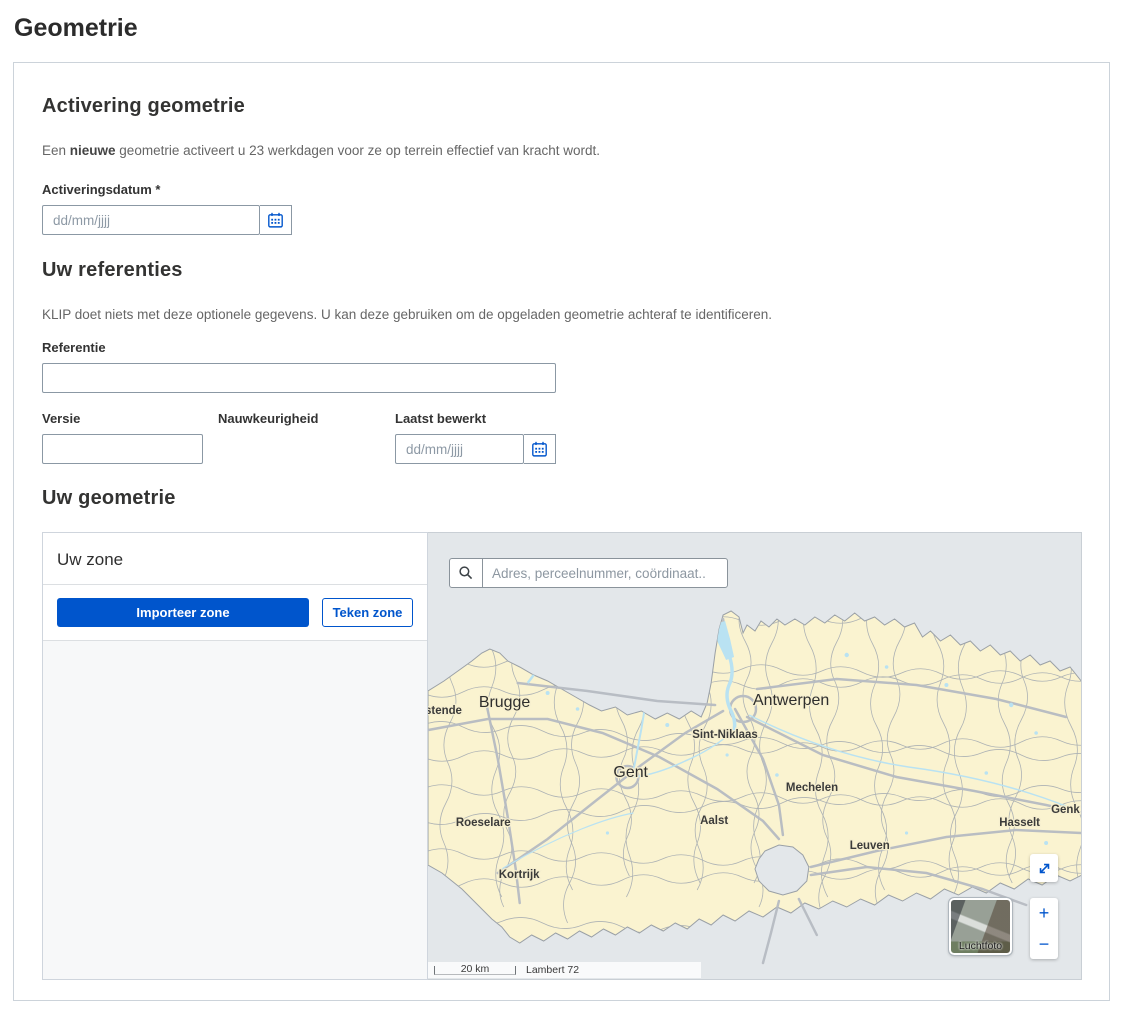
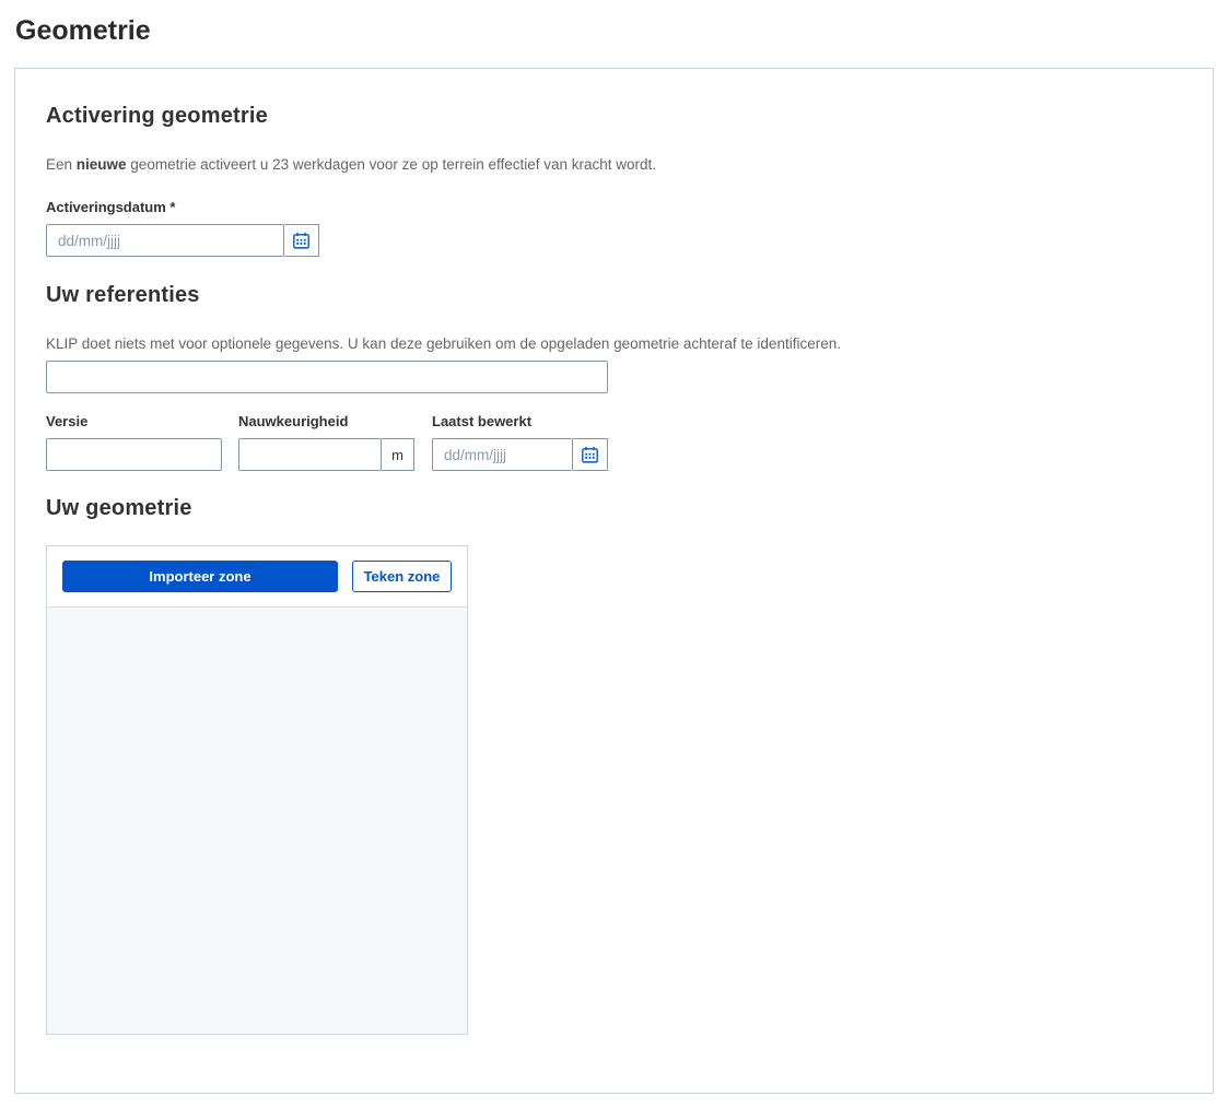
  Geometrie
  Activering geometrie
  Een nieuwe geometrie activeert u 23 werkdagen voor ze op terrein effectief van kracht wordt.
  Activeringsdatum *
  dd/mm/jjjj
  Uw referenties
- KLIP doet niets met deze optionele gegevens. U kan deze gebruiken om de opgeladen geometrie achteraf te identificeren.
+ KLIP doet niets met voor optionele gegevens. U kan deze gebruiken om de opgeladen geometrie achteraf te identificeren.
- Referentie
  Versie
  Nauwkeurigheid
+ m
  Laatst bewerkt
  dd/mm/jjjj
  Uw geometrie
- Uw zone
  Importeer zone
  Teken zone
- stende
- Brugge
- Antwerpen
- Sint-Niklaas
- Gent
- Mechelen
- Roeselare
- Aalst
- Leuven
- Hasselt
- Genk
- Kortrijk
- Adres, perceelnummer, coördinaat..
- +
- −
- Luchtfoto
- 20 km
- Lambert 72
